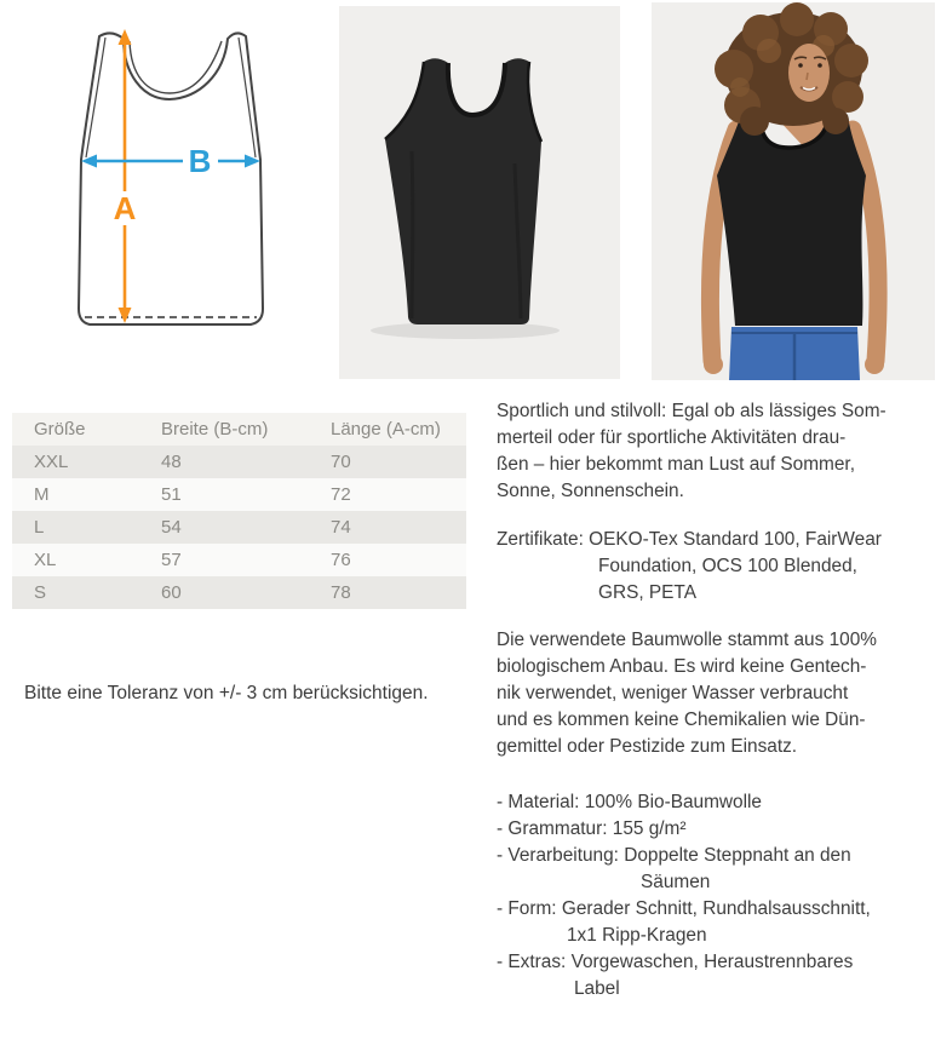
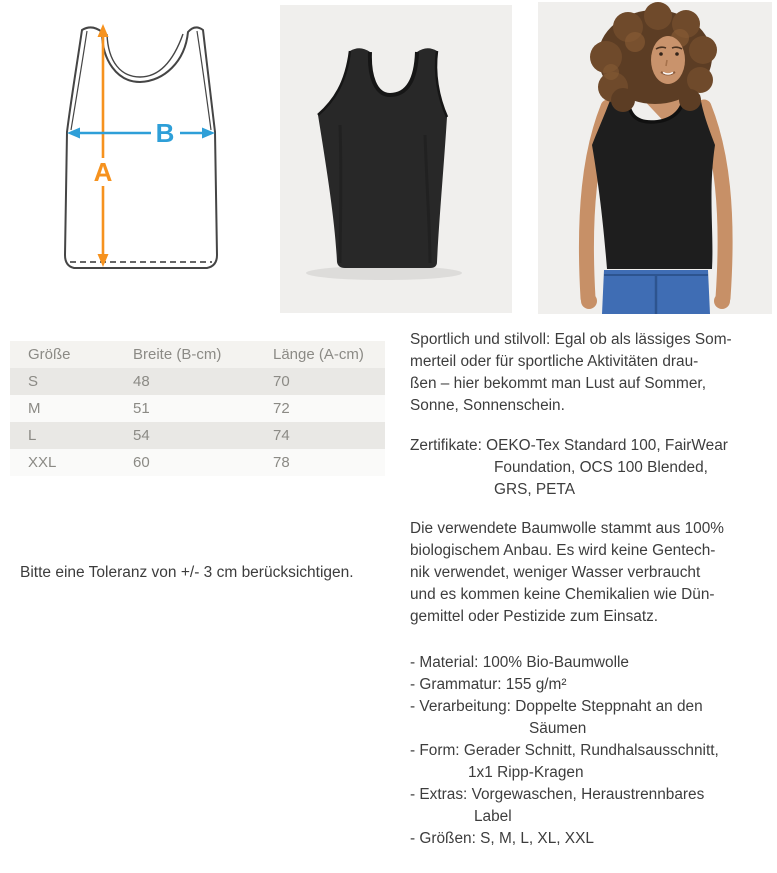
  A
  B
  Größe	Breite (B-cm)	Länge (A-cm)
- XXL	48	70
+ S	48	70
  M	51	72
  L	54	74
- XL	57	76
- S	60	78
+ XXL	60	78
  Bitte eine Toleranz von +/- 3 cm berücksichtigen.
  Sportlich und stilvoll: Egal ob als lässiges Som-
  merteil oder für sportliche Aktivitäten drau-
  ßen – hier bekommt man Lust auf Sommer,
  Sonne, Sonnenschein.
  Zertifikate: OEKO-Tex Standard 100, FairWear
  Foundation, OCS 100 Blended,
  GRS, PETA
  Die verwendete Baumwolle stammt aus 100%
  biologischem Anbau. Es wird keine Gentech-
  nik verwendet, weniger Wasser verbraucht
  und es kommen keine Chemikalien wie Dün-
  gemittel oder Pestizide zum Einsatz.
  - Material: 100% Bio-Baumwolle
  - Grammatur: 155 g/m²
  - Verarbeitung: Doppelte Steppnaht an den
  Säumen
  - Form: Gerader Schnitt, Rundhalsausschnitt,
  1x1 Ripp-Kragen
  - Extras: Vorgewaschen, Heraustrennbares
  Label
+ - Größen: S, M, L, XL, XXL
